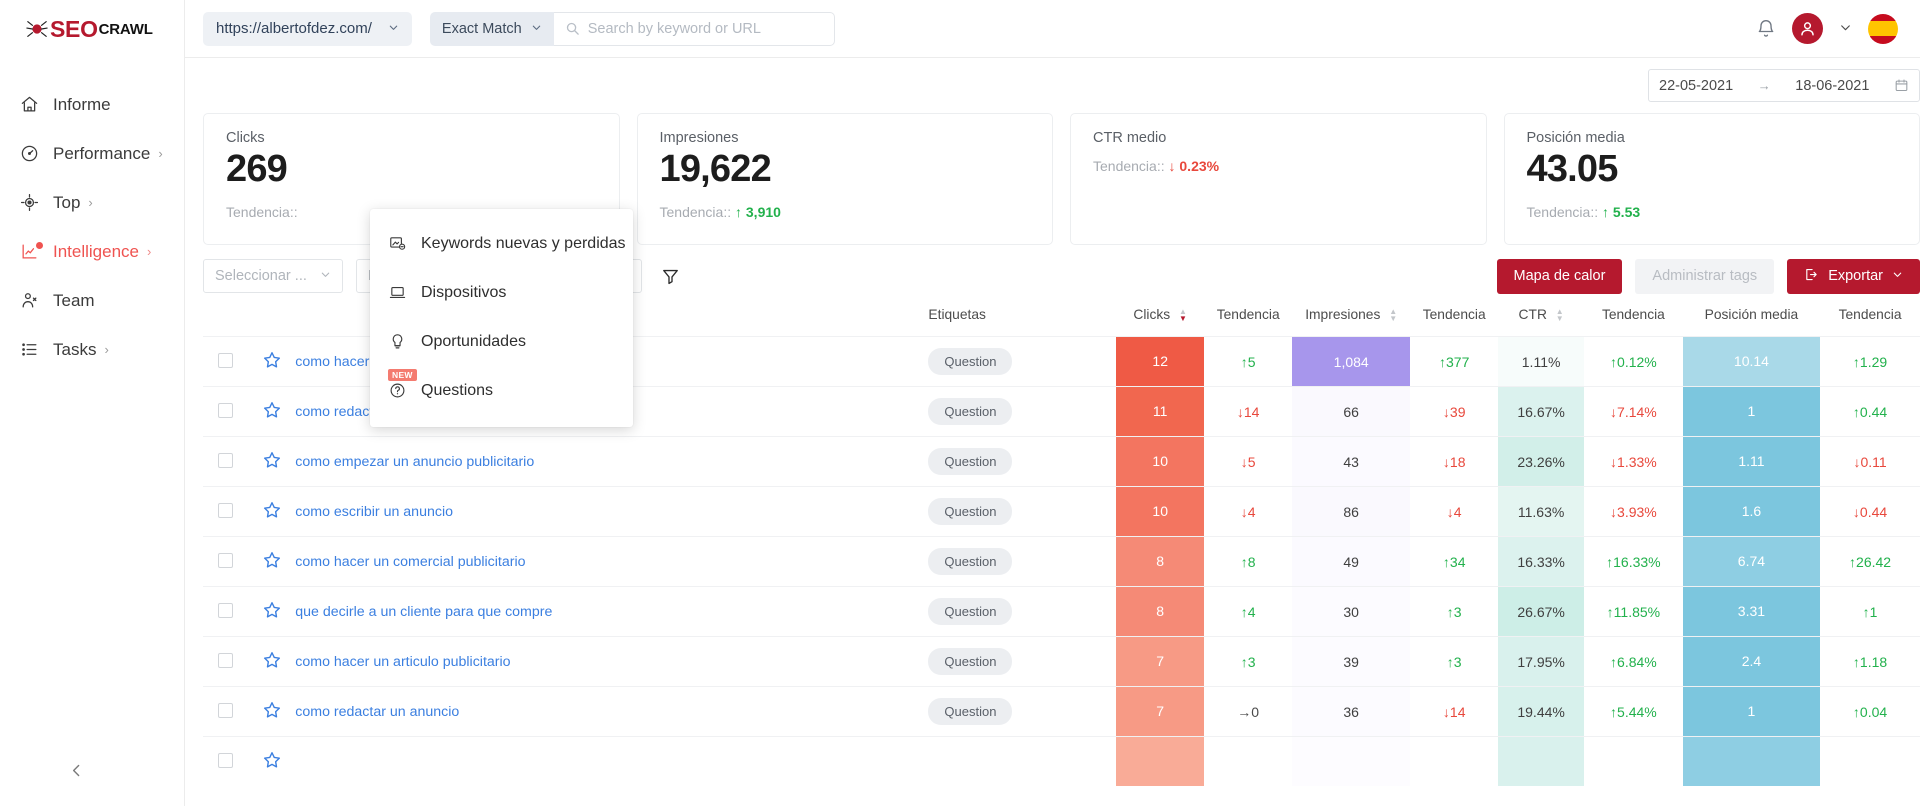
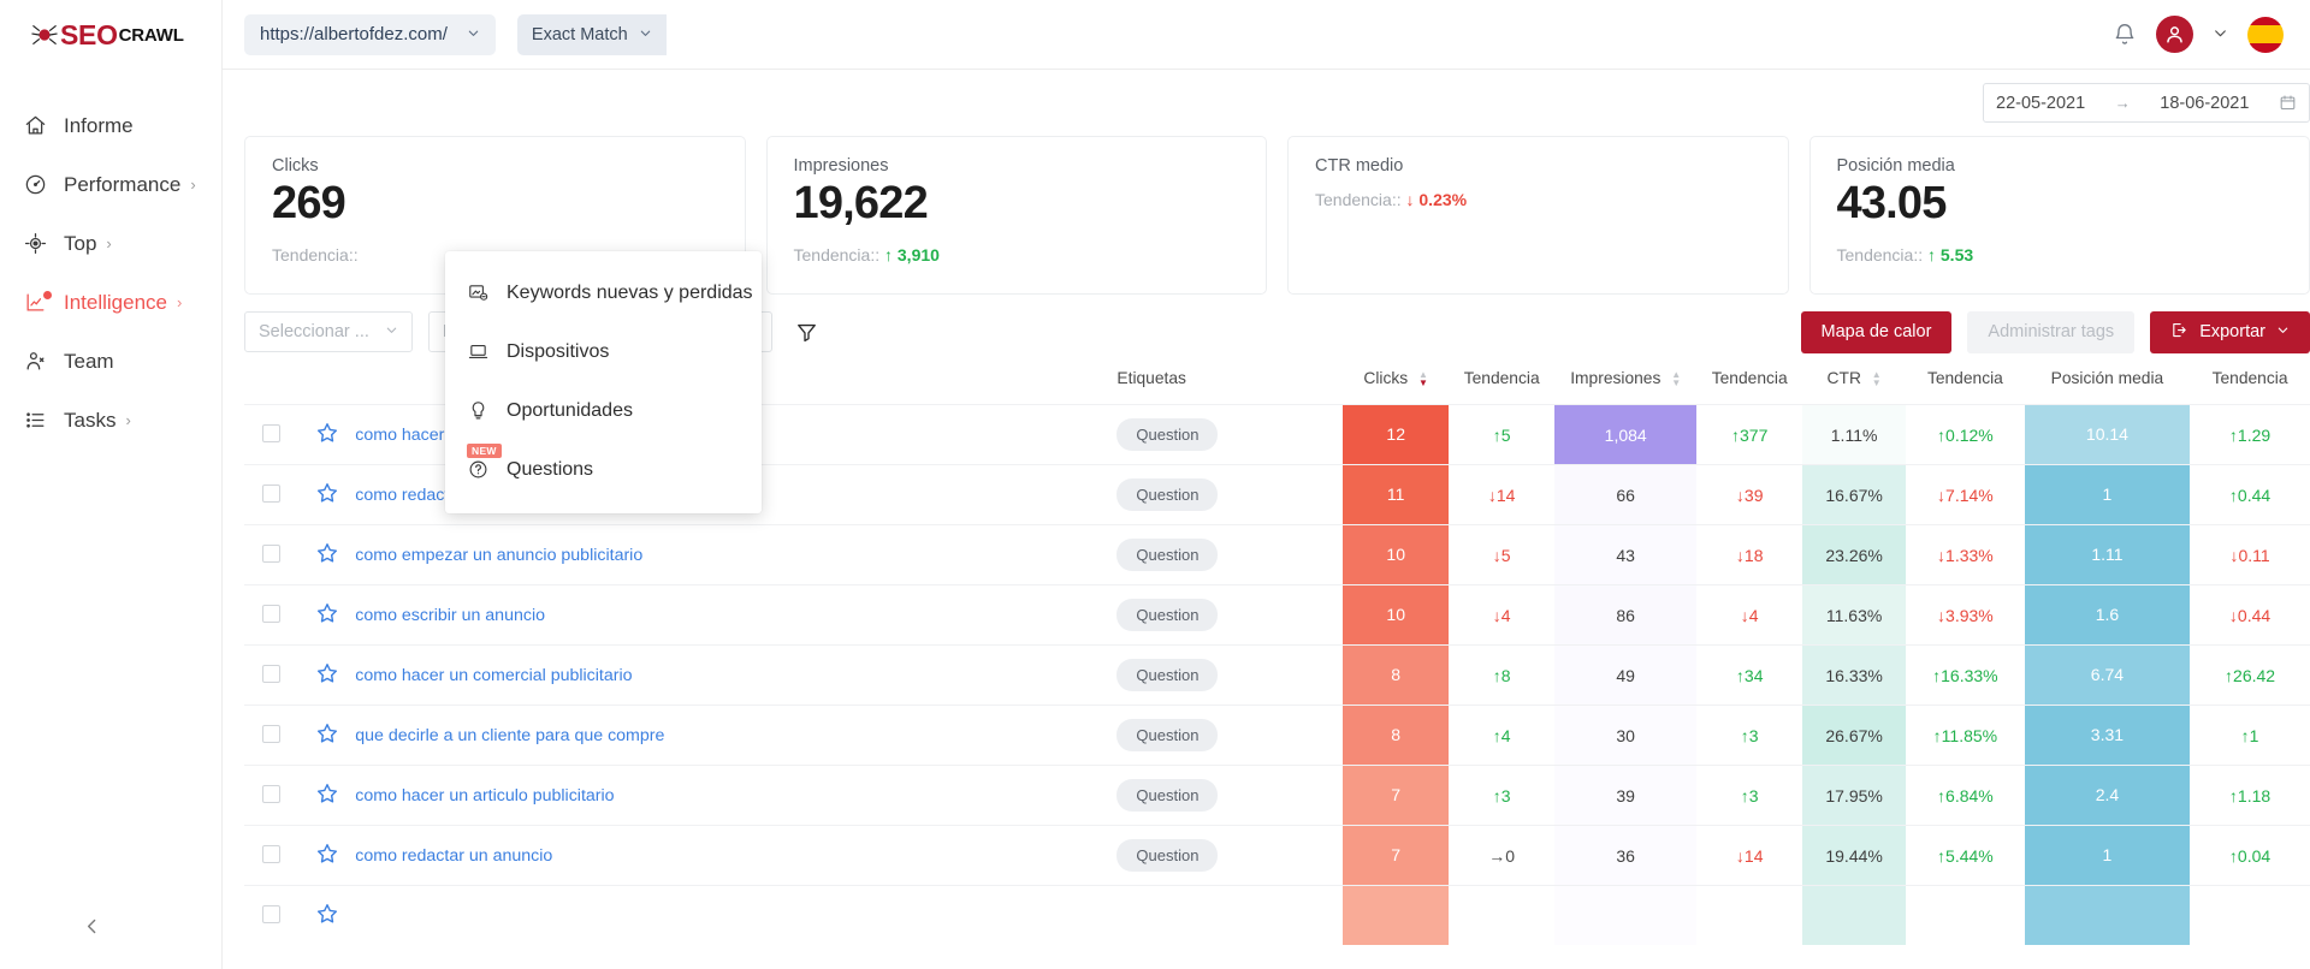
  SEO
  CRAWL
  Informe
  Performance
  ›
  Top
  ›
  Intelligence
  ›
  Team
  Tasks
  ›
  https://albertofdez.com/
  Exact Match
- Search by keyword or URL
  22-05-2021
  →
  18-06-2021
  Clicks
  269
  Tendencia::
  Impresiones
  19,622
  Tendencia:: ↑ 3,910
  CTR medio
  Tendencia:: ↓ 0.23%
  Posición media
  43.05
  Tendencia:: ↑ 5.53
  Seleccionar ...
  Mapa de calor
  Administrar tags
  Exportar
  			Etiquetas	Clicks ▲▼	Tendencia	Impresiones ▲▼	Tendencia	CTR ▲▼	Tendencia	Posición media	Tendencia
  		como empezar un anuncio publicitario	Question	10	↓5	43	↓18	23.26%	↓1.33%	1.11	↓0.11
  		como escribir un anuncio	Question	10	↓4	86	↓4	11.63%	↓3.93%	1.6	↓0.44
  		como hacer un comercial publicitario	Question	8	↑8	49	↑34	16.33%	↑16.33%	6.74	↑26.42
  		que decirle a un cliente para que compre	Question	8	↑4	30	↑3	26.67%	↑11.85%	3.31	↑1
  		como hacer un articulo publicitario	Question	7	↑3	39	↑3	17.95%	↑6.84%	2.4	↑1.18
  		como redactar un anuncio	Question	7	→0	36	↓14	19.44%	↑5.44%	1	↑0.04
  Keywords nuevas y perdidas
  Dispositivos
  Oportunidades
  NEW
  Questions
